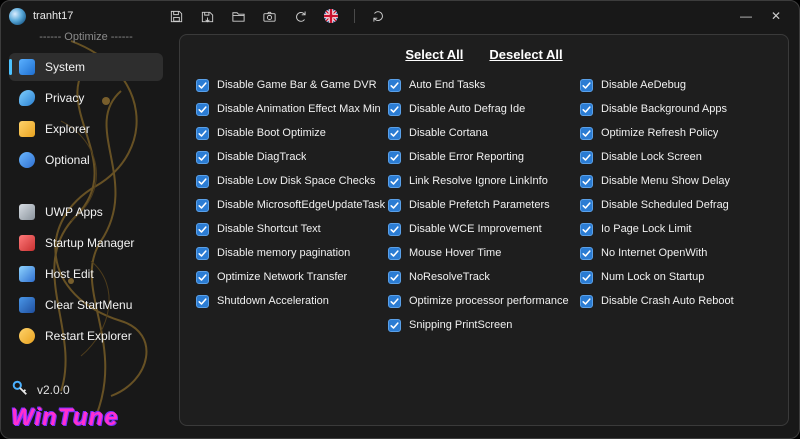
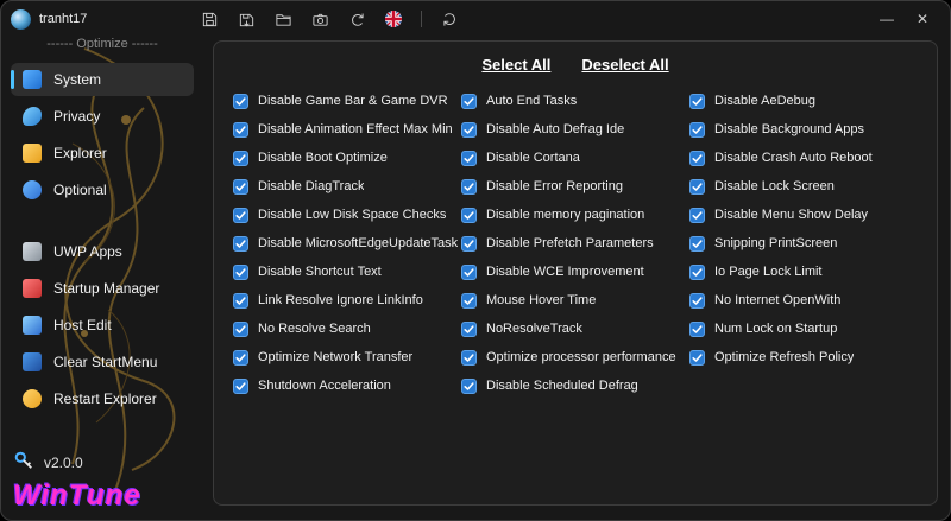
  tranht17
  —
  ✕
  ------ Optimize ------
  System
  Privacy
  Explorer
  Optional
  UWP Apps
  Startup Manager
  Host Edit
  Clear StartMenu
  Restart Explorer
  v2.0.0
  WinTune
  Select All
  Deselect All
  Disable Game Bar & Game DVR
  Disable Animation Effect Max Min
  Disable Boot Optimize
  Disable DiagTrack
  Disable Low Disk Space Checks
  Disable MicrosoftEdgeUpdateTask
  Disable Shortcut Text
- Disable memory pagination
+ Link Resolve Ignore LinkInfo
+ No Resolve Search
  Optimize Network Transfer
  Shutdown Acceleration
  Auto End Tasks
  Disable Auto Defrag Ide
  Disable Cortana
  Disable Error Reporting
- Link Resolve Ignore LinkInfo
+ Disable memory pagination
  Disable Prefetch Parameters
  Disable WCE Improvement
  Mouse Hover Time
  NoResolveTrack
  Optimize processor performance
- Snipping PrintScreen
+ Disable Scheduled Defrag
  Disable AeDebug
  Disable Background Apps
- Optimize Refresh Policy
+ Disable Crash Auto Reboot
  Disable Lock Screen
  Disable Menu Show Delay
- Disable Scheduled Defrag
+ Snipping PrintScreen
  Io Page Lock Limit
  No Internet OpenWith
  Num Lock on Startup
- Disable Crash Auto Reboot
+ Optimize Refresh Policy
